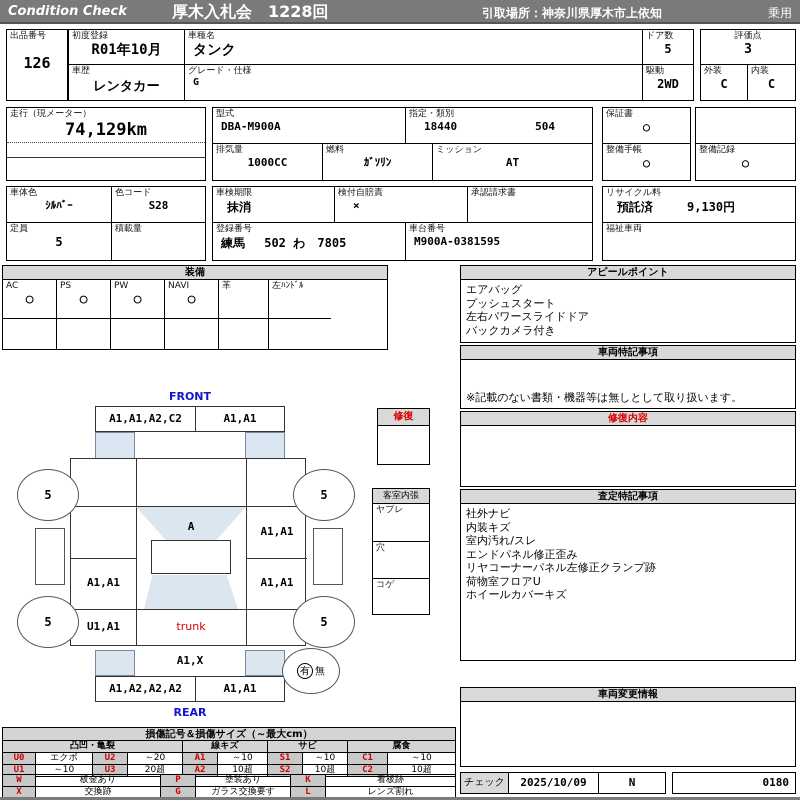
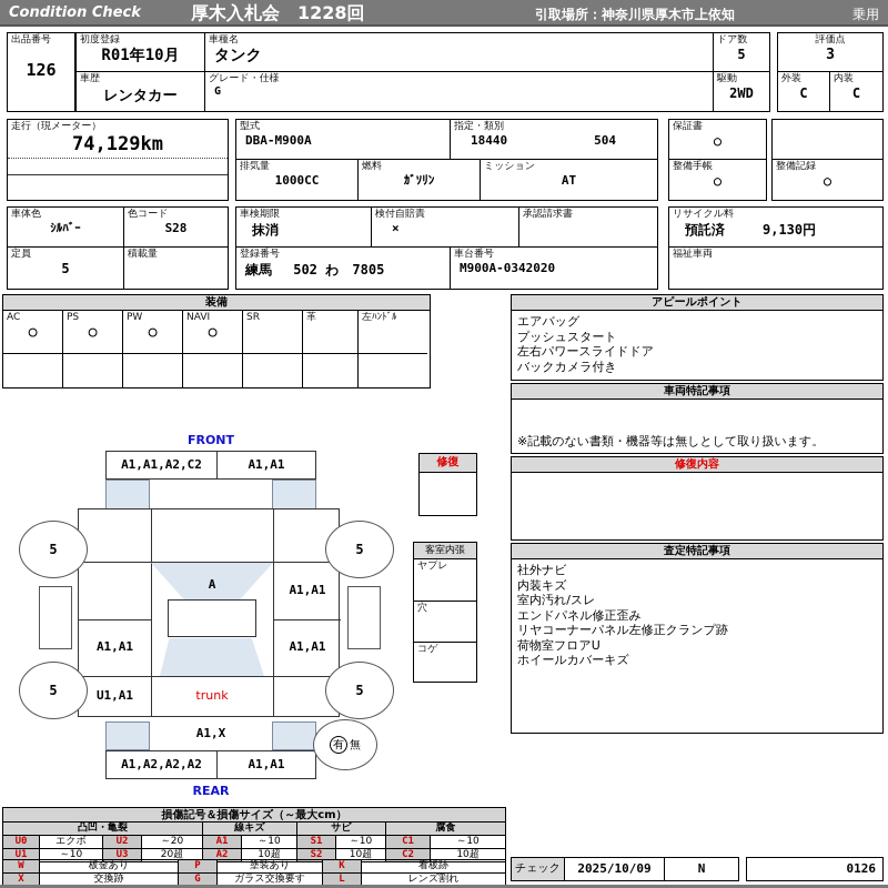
  Condition Check
  厚木入札会 1228回
  引取場所：神奈川県厚木市上依知
  乗用
  出品番号
  126
  初度登録
  R01年10月
  車歴
  レンタカー
  車種名
  タンク
  グレード・仕様
  G
  ドア数
  5
  駆動
  2WD
  評価点
  3
  外装
  C
  内装
  C
  走行（現メーター）
  74,129km
  型式
  DBA-M900A
  指定・類別
  18440 504
  排気量
  1000CC
  燃料
  ｶﾞｿﾘﾝ
  ミッション
  AT
  保証書
  ○
  整備手帳
  ○
  整備記録
  ○
  車体色
  ｼﾙﾊﾞｰ
  色コード
  S28
  定員
  5
  積載量
  車検期限
  抹消
  検付自賠責
  ×
  承認請求書
  登録番号
  練馬 502 わ 7805
  車台番号
- M900A-0381595
+ M900A-0342020
  リサイクル料
  預託済 9,130円
  福祉車両
  装備
  AC
  ○
  PS
  ○
  PW
  ○
  NAVI
  ○
+ SR
  革
  左ﾊﾝﾄﾞﾙ
  FRONT
  A1,A1,A2,C2
  A1,A1
  A
  A1,A1
  A1,A1
  A1,A1
  U1,A1
  trunk
  A1,X
  A1,A2,A2,A2
  A1,A1
  REAR
  5
  5
  5
  5
  有
  無
  修復
  客室内張
  ヤブレ
  穴
  コゲ
  アピールポイント
  エアバッグ
  プッシュスタート
  左右パワースライドドア
  バックカメラ付き
  車両特記事項
  ※記載のない書類・機器等は無しとして取り扱います。
  修復内容
  査定特記事項
  社外ナビ
  内装キズ
  室内汚れ/スレ
  エンドパネル修正歪み
  リヤコーナーパネル左修正クランプ跡
  荷物室フロアU
  ホイールカバーキズ
- 車両変更情報
  チェック
  2025/10/09
  N
- 0180
+ 0126
  損傷記号＆損傷サイズ（～最大cm）
  凸凹・亀裂	線キズ	サビ	腐食
  U0	エクボ	U2	～20	A1	～10	S1	～10	C1	～10
  U1	～10	U3	20超	A2	10超	S2	10超	C2	10超
  W	板金あり	P	塗装あり	K	看板跡
  X	交換跡	G	ガラス交換要す	L	レンズ割れ
